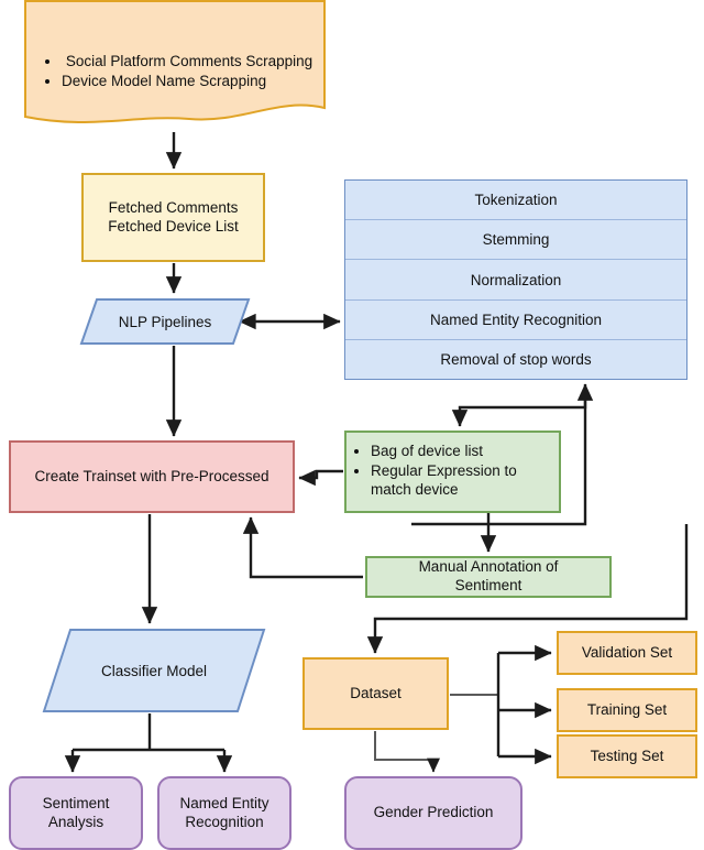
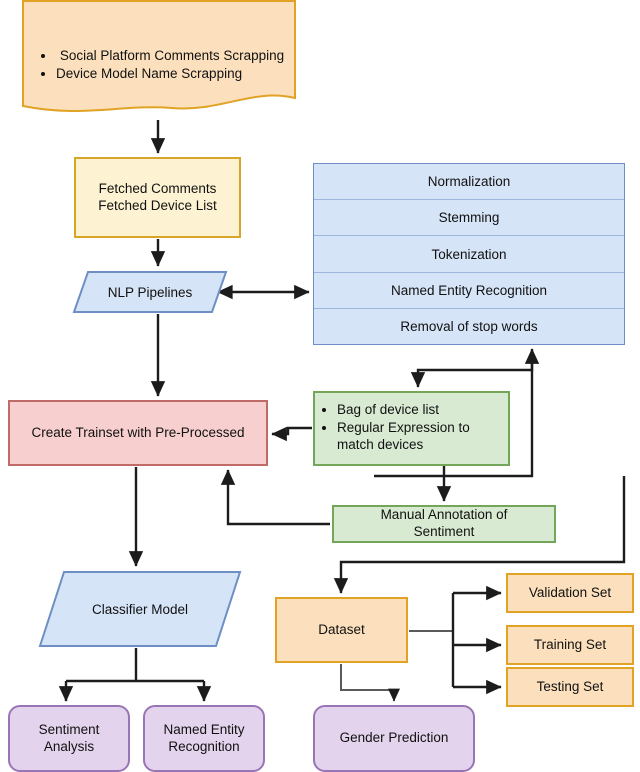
  Social Platform Comments Scrapping
  Device Model Name Scrapping
  Fetched Comments
  Fetched Device List
  NLP Pipelines
- Tokenization
+ Normalization
  Stemming
- Normalization
+ Tokenization
  Named Entity Recognition
  Removal of stop words
  Create Trainset with Pre-Processed
  Bag of device list
- Regular Expression to match device
+ Regular Expression to match devices
  Manual Annotation of
  Sentiment
  Classifier Model
  Sentiment
  Analysis
  Named Entity
  Recognition
  Gender Prediction
  Dataset
  Validation Set
  Training Set
  Testing Set
